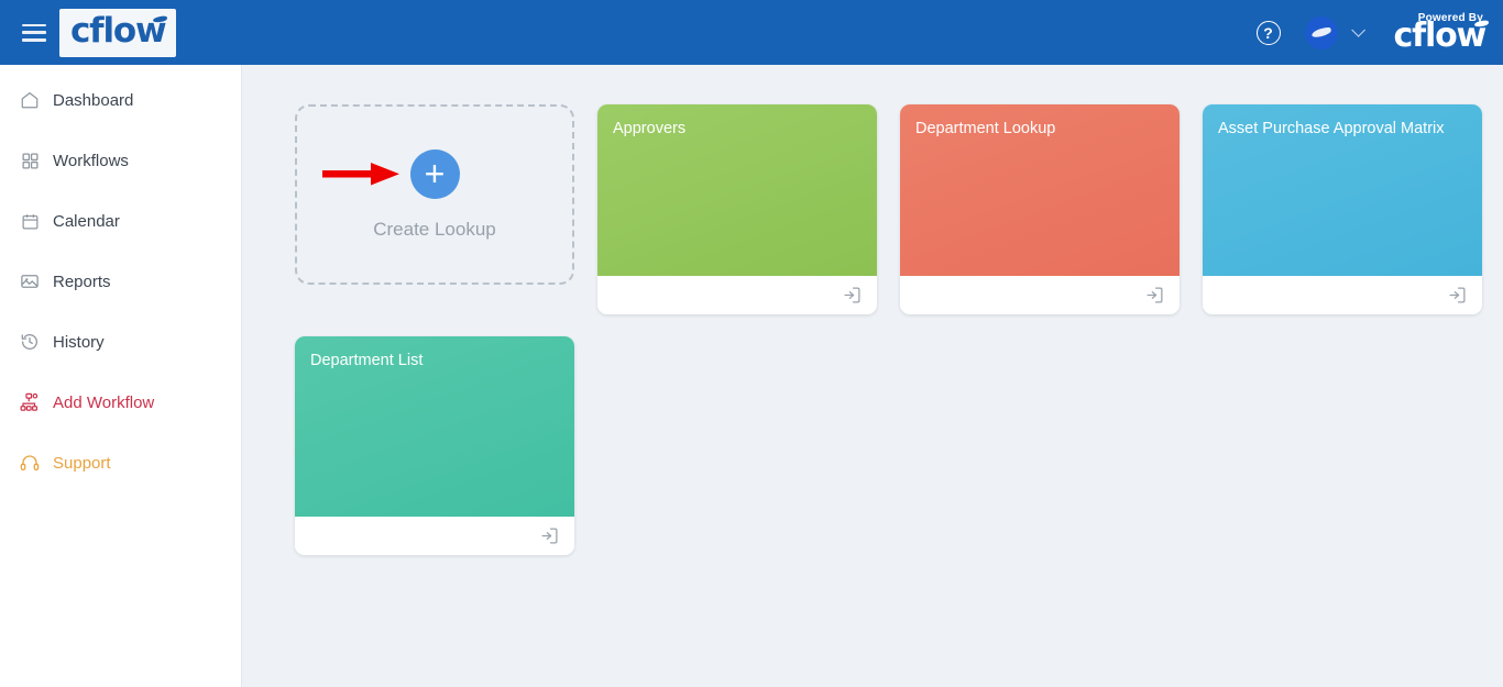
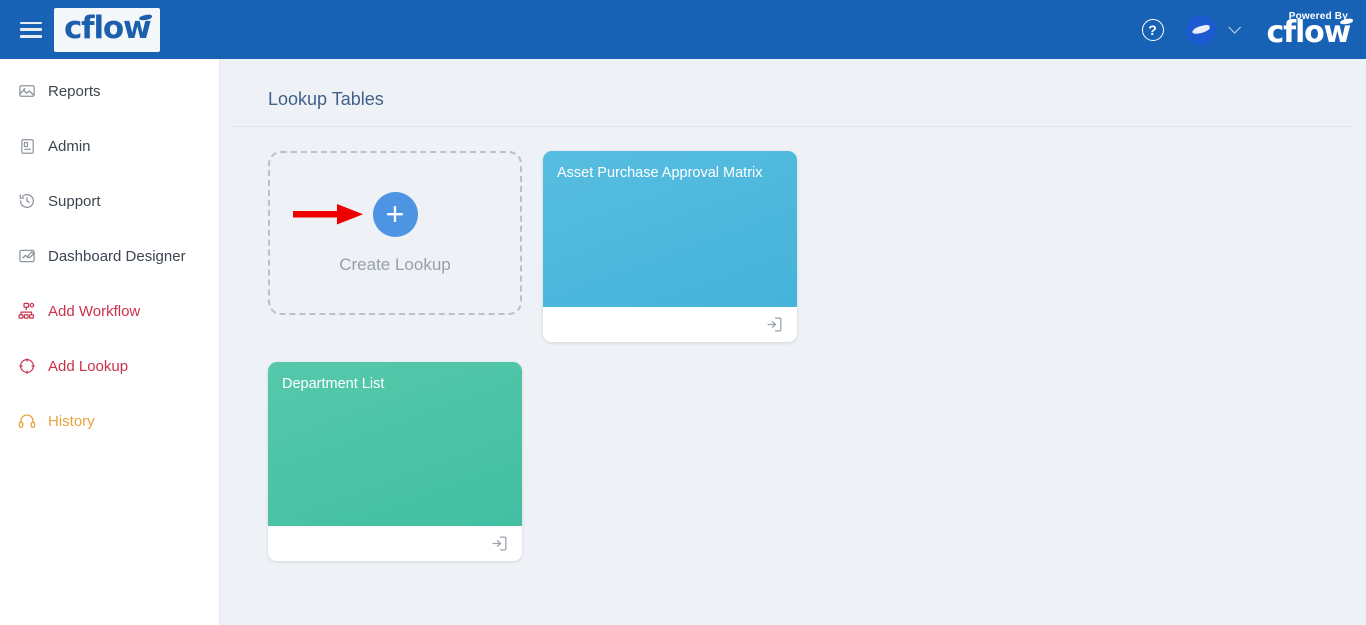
  cflow
  ?
  Powered By
  cflow
- Dashboard
- Workflows
- Calendar
  Reports
+ Admin
- History
+ Support
+ Dashboard Designer
  Add Workflow
+ Add Lookup
- Support
+ History
+ Lookup Tables
  +
  Create Lookup
- Approvers
- Department Lookup
  Asset Purchase Approval Matrix
  Department List
